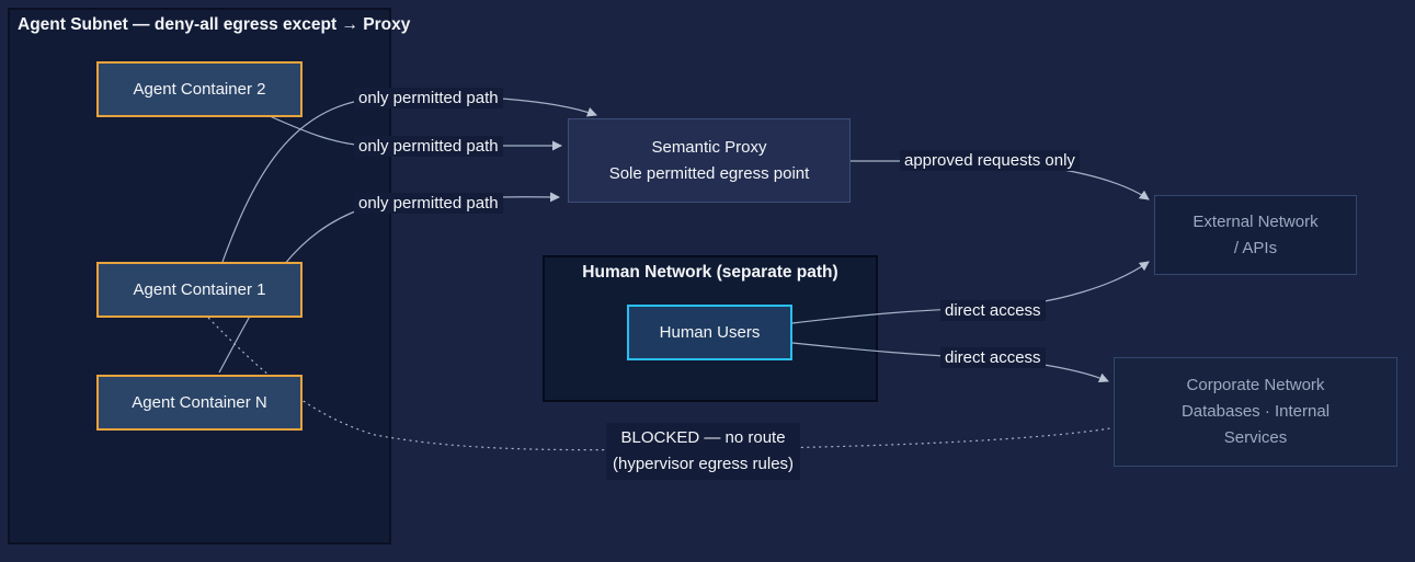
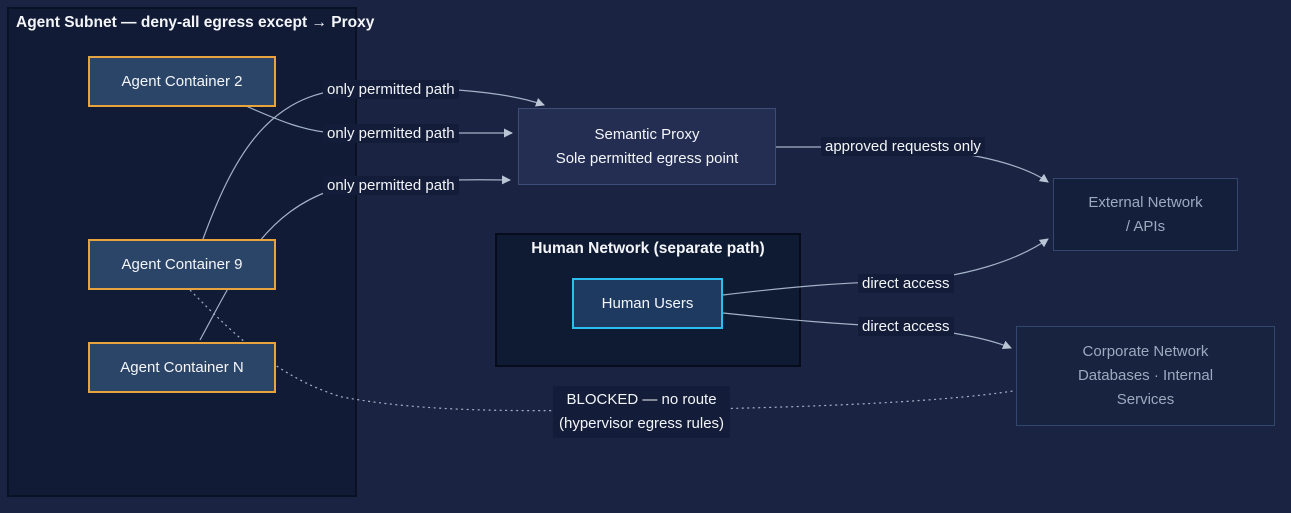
  Agent Subnet — deny-all egress except → Prox
  Human Network (separate path)
  Agent Container 2
- Agent Container 1
+ Agent Container 9
  Agent Container N
  Semantic Proxy
  Sole permitted egress point
  Human Users
  External Network
  / APIs
  Corporate Network
  Databases · Internal
  Services
  only permitted path
  only permitted path
  only permitted path
  approved requests only
  direct access
  direct access
  BLOCKED — no route
  (hypervisor egress rules)
